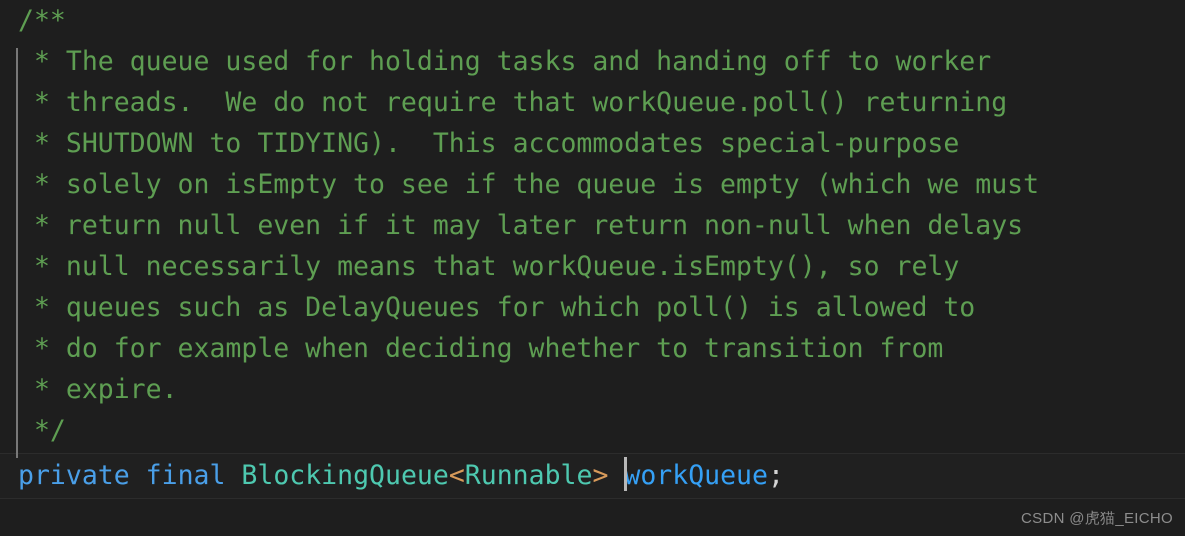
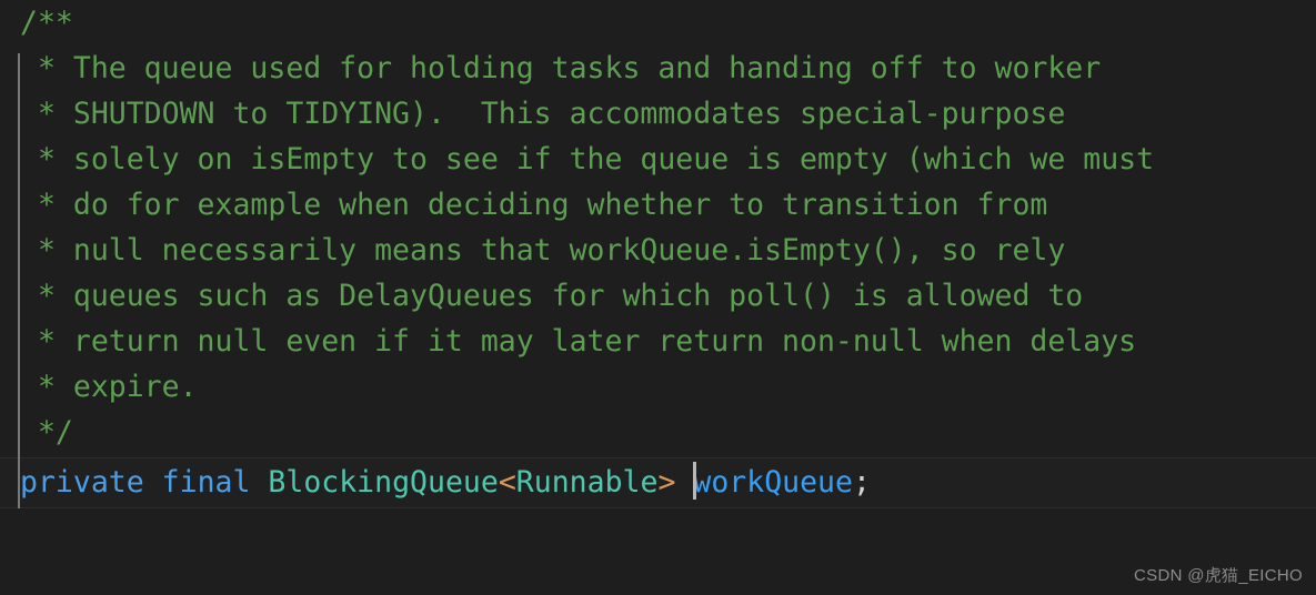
  /**
  * The queue used for holding tasks and handing off to worker
- * threads. We do not require that workQueue.poll() returning
  * SHUTDOWN to TIDYING). This accommodates special-purpose
  * solely on isEmpty to see if the queue is empty (which we must
- * return null even if it may later return non-null when delays
+ * do for example when deciding whether to transition from
  * null necessarily means that workQueue.isEmpty(), so rely
  * queues such as DelayQueues for which poll() is allowed to
- * do for example when deciding whether to transition from
+ * return null even if it may later return non-null when delays
  * expire.
  */
  private final BlockingQueue<Runnable> workQueue;
  CSDN @虎猫_EICHO
